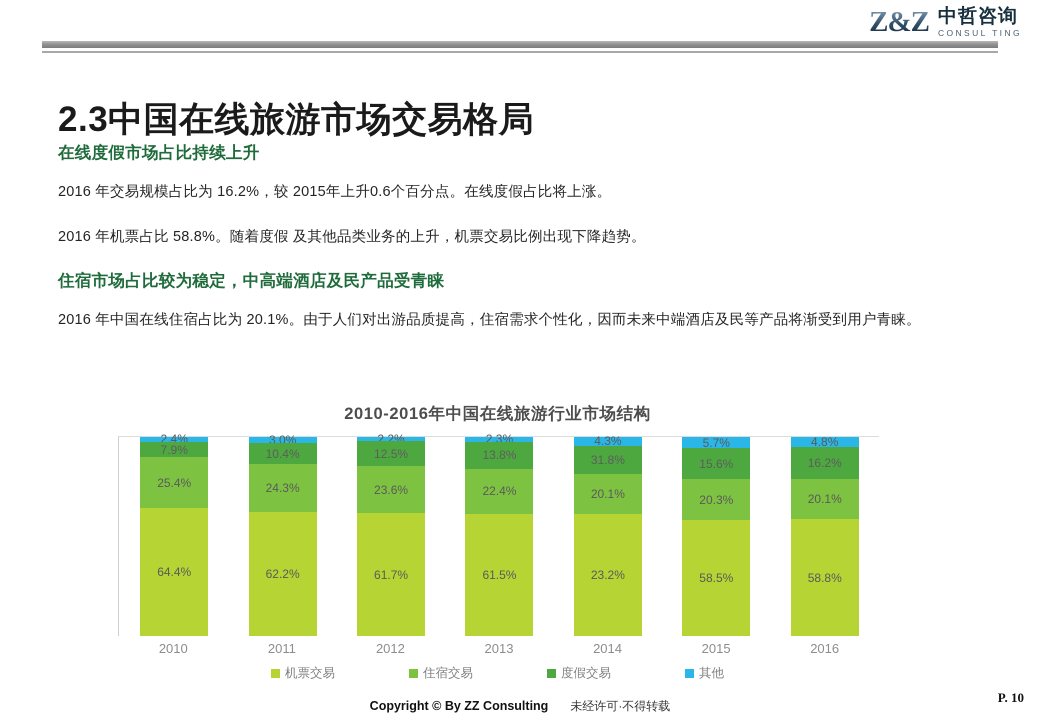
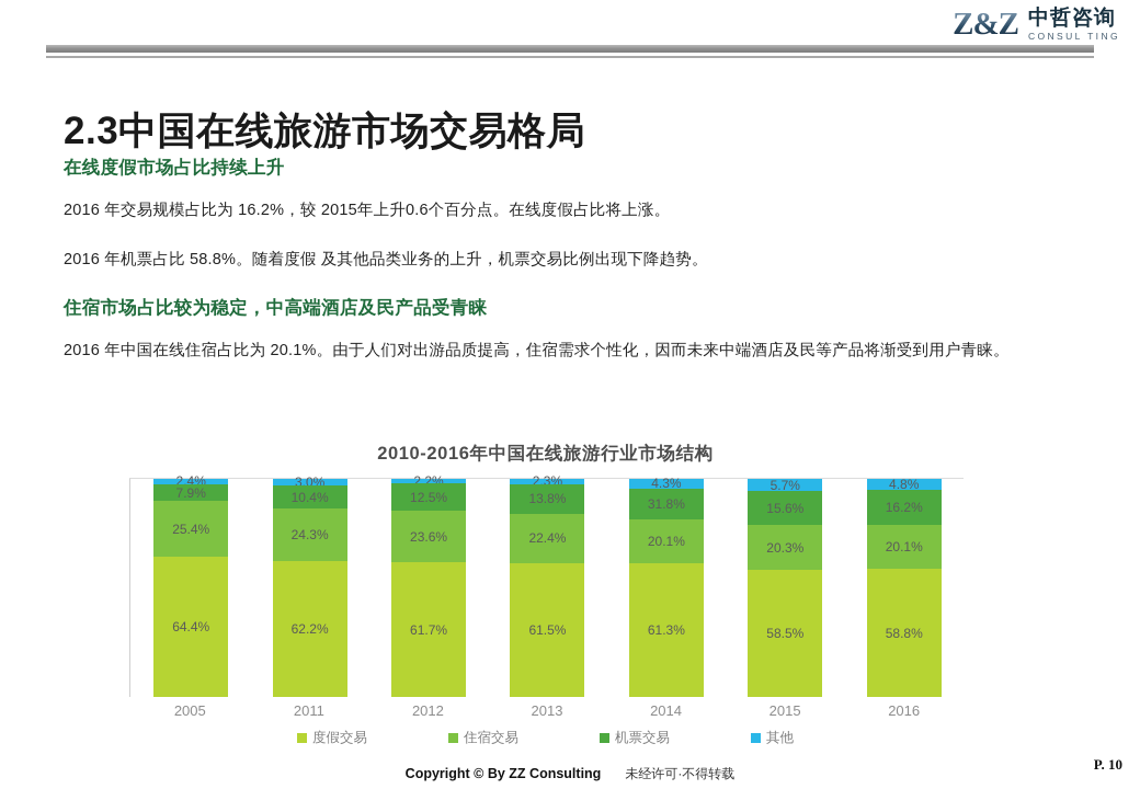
  Z&Z
  中哲咨询
  CONSUL TING
  2.3中国在线旅游市场交易格局
  在线度假市场占比持续上升
  2016 年交易规模占比为 16.2%，较 2015年上升0.6个百分点。在线度假占比将上涨。
  2016 年机票占比 58.8%。随着度假 及其他品类业务的上升，机票交易比例出现下降趋势。
  住宿市场占比较为稳定，中高端酒店及民产品受青睐
  2016 年中国在线住宿占比为 20.1%。由于人们对出游品质提高，住宿需求个性化，因而未来中端酒店及民等产品将渐受到用户青睐。
  2010-2016年中国在线旅游行业市场结构
  2.4%
  7.9%
  25.4%
  64.4%
  3.0%
  10.4%
  24.3%
  62.2%
  2.2%
  12.5%
  23.6%
  61.7%
  2.3%
  13.8%
  22.4%
  61.5%
  4.3%
  31.8%
  20.1%
- 23.2%
+ 61.3%
  5.7%
  15.6%
  20.3%
  58.5%
  4.8%
  16.2%
  20.1%
  58.8%
- 2010
+ 2005
  2011
  2012
  2013
  2014
  2015
  2016
- 机票交易
+ 度假交易
  住宿交易
- 度假交易
+ 机票交易
  其他
  Copyright © By ZZ Consulting
  未经许可·不得转载
  P. 10
